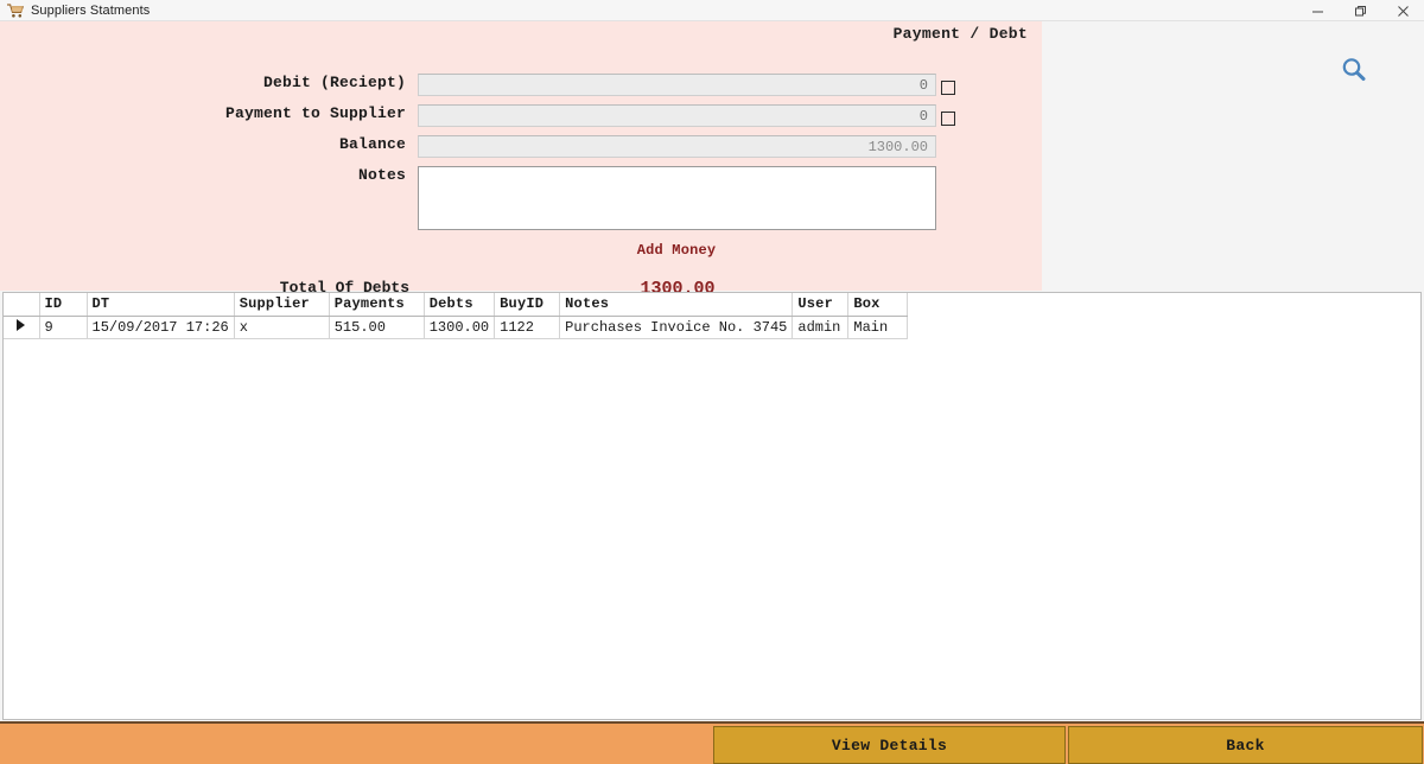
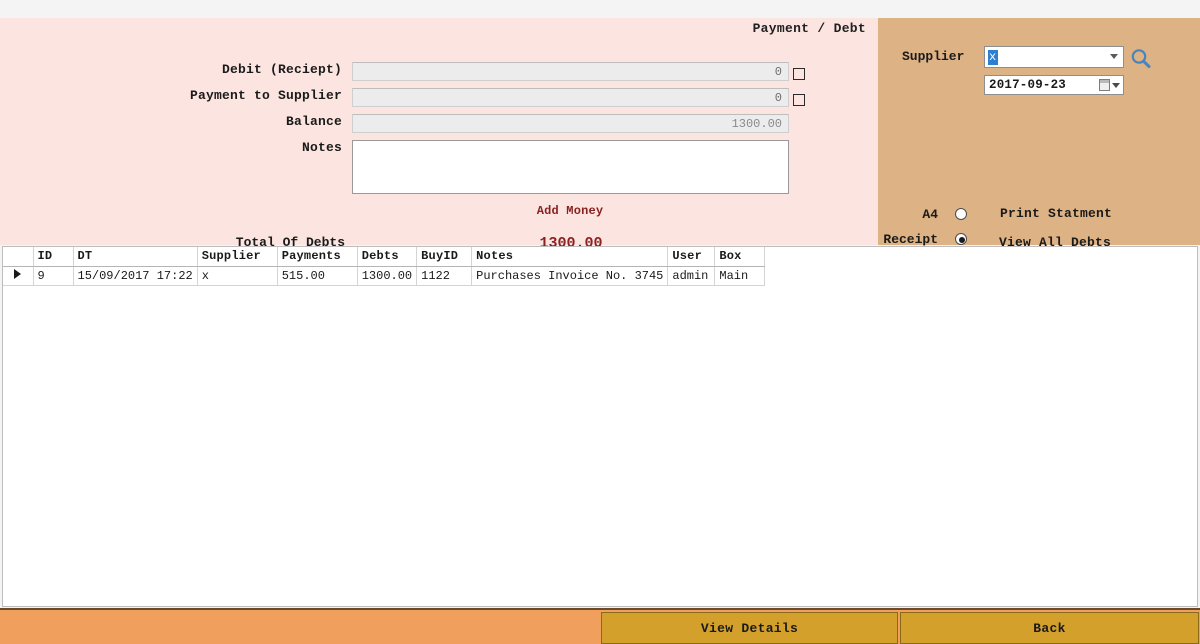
- Suppliers Statments
  Payment / Debt
  Debit (Reciept)
  0
  Payment to Supplier
  0
  Balance
  1300.00
  Notes
  Add Money
  Total Of Debts
  1300.00
+ Supplier
+ x
+ 2017-09-23
+ A4
+ Receipt
+ Print Statment
+ View All Debts
  	ID	DT	Supplier	Payments	Debts	BuyID	Notes	User	Box
- 	9	15/09/2017 17:26	x	515.00	1300.00	1122	Purchases Invoice No. 3745	admin	Main
+ 	9	15/09/2017 17:22	x	515.00	1300.00	1122	Purchases Invoice No. 3745	admin	Main
  View Details
  Back
